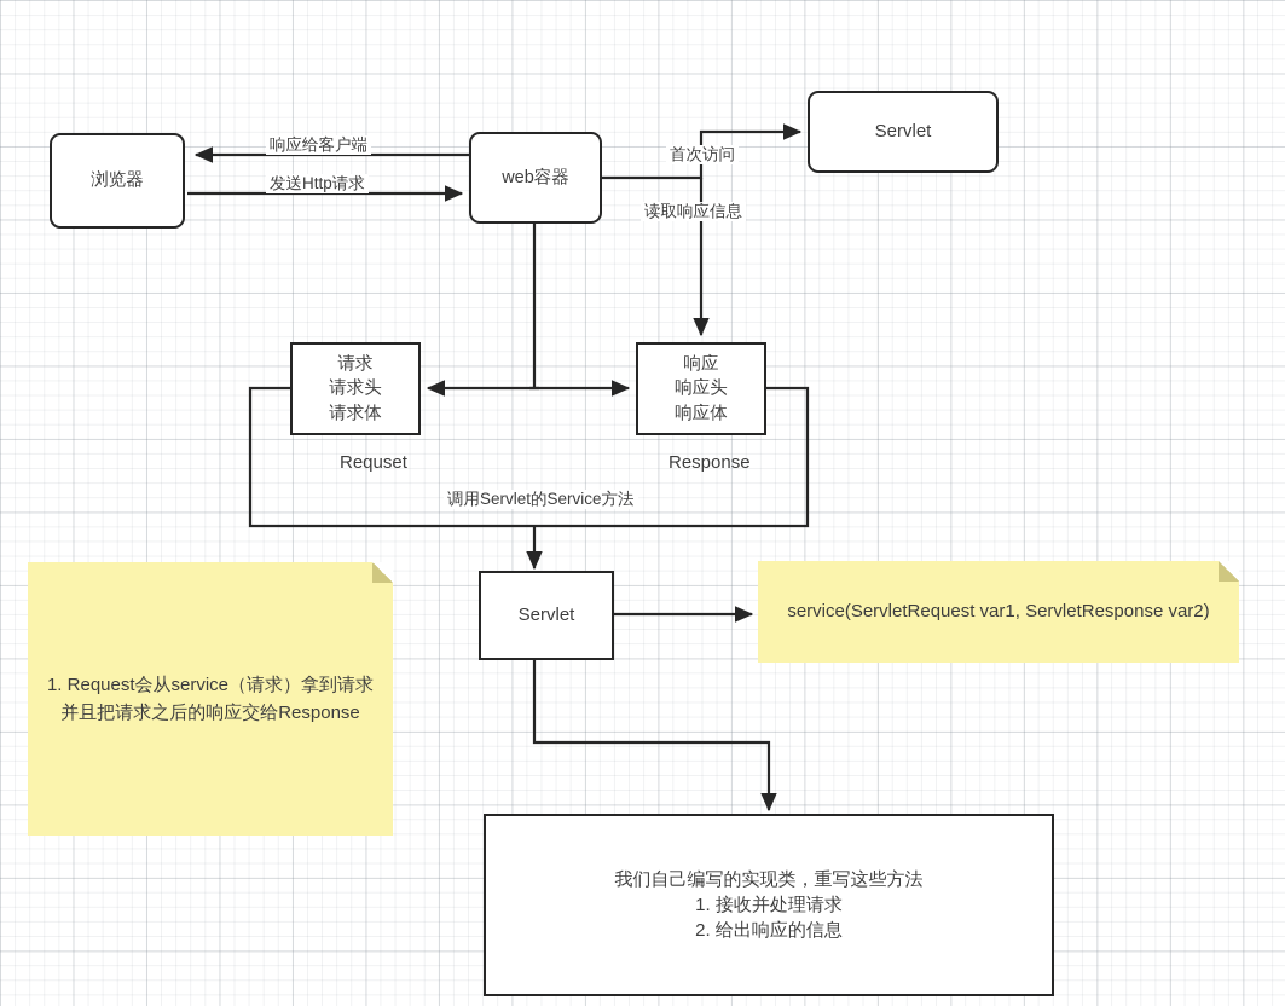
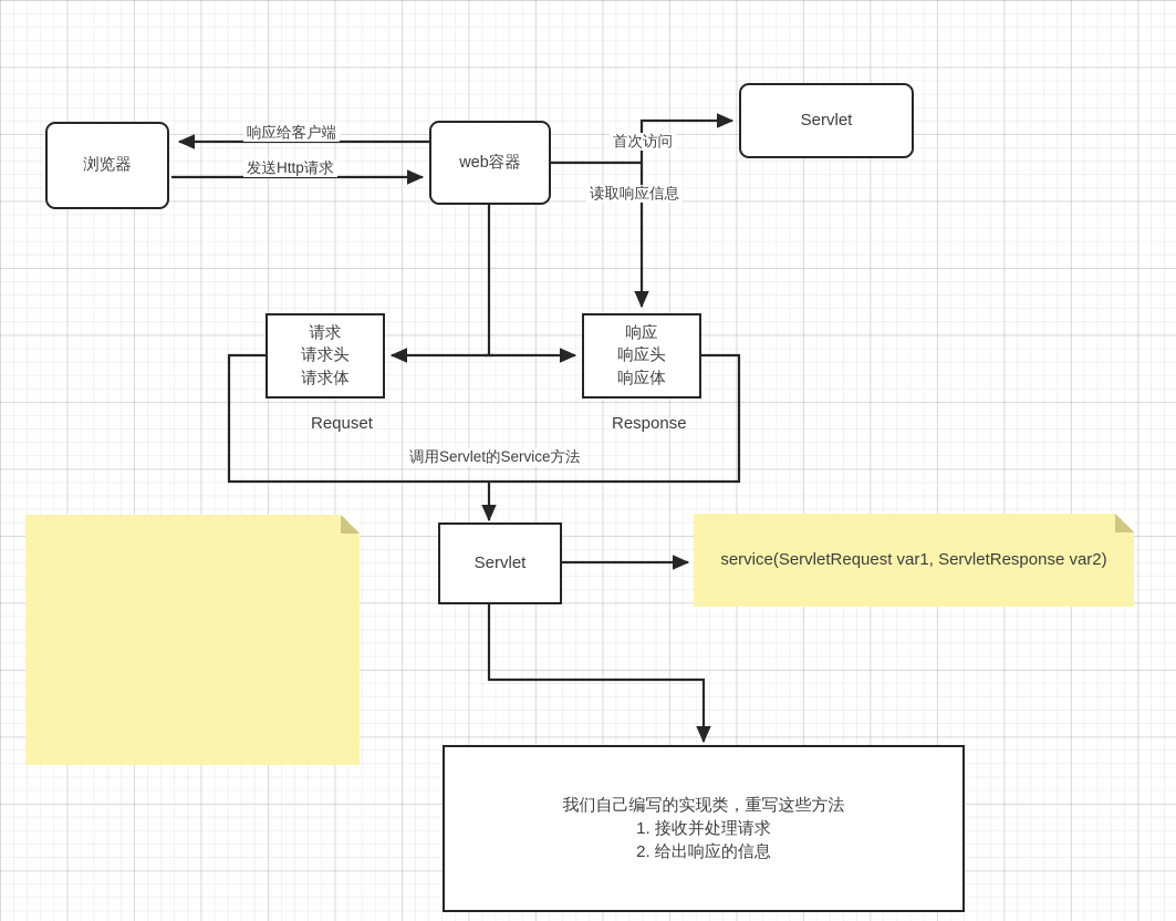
  浏览器
  web容器
  Servlet
  请求
  请求头
  请求体
  响应
  响应头
  响应体
  Servlet
  我们自己编写的实现类，重写这些方法
  1. 接收并处理请求
  2. 给出响应的信息
  Requset
  Response
  响应给客户端
  发送Http请求
  首次访问
  读取响应信息
  调用Servlet的Service方法
- 1. Request会从service（请求）拿到请求
- 并且把请求之后的响应交给Response
  service(ServletRequest var1, ServletResponse var2)
